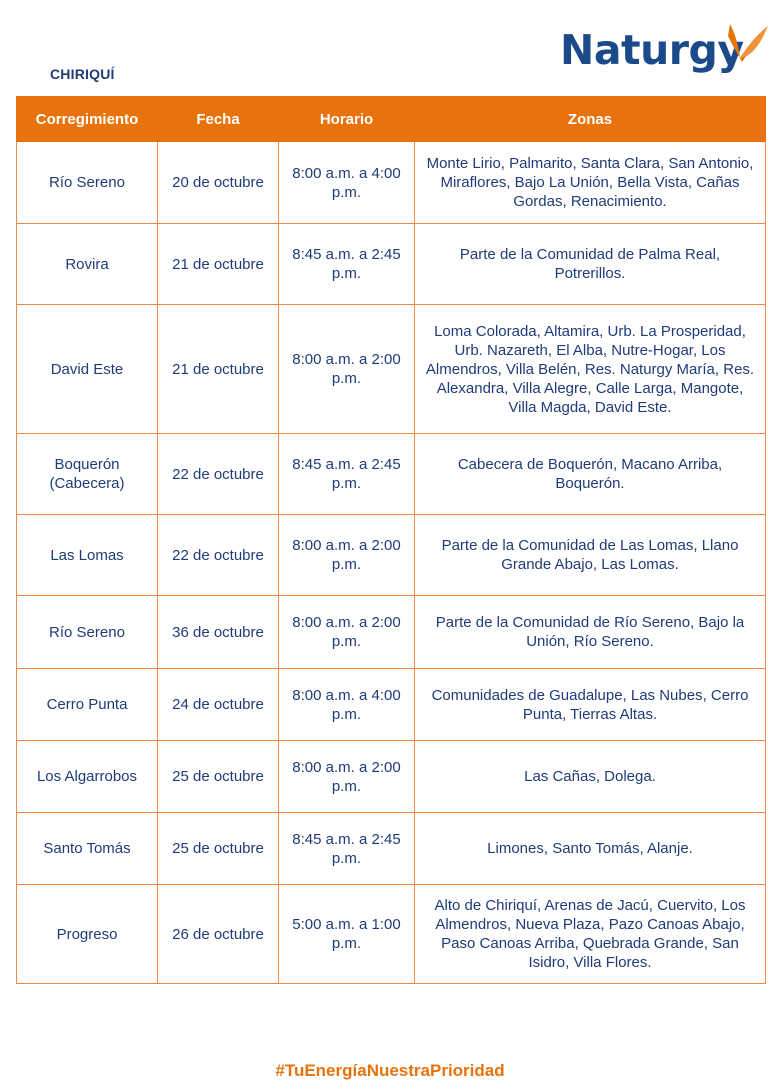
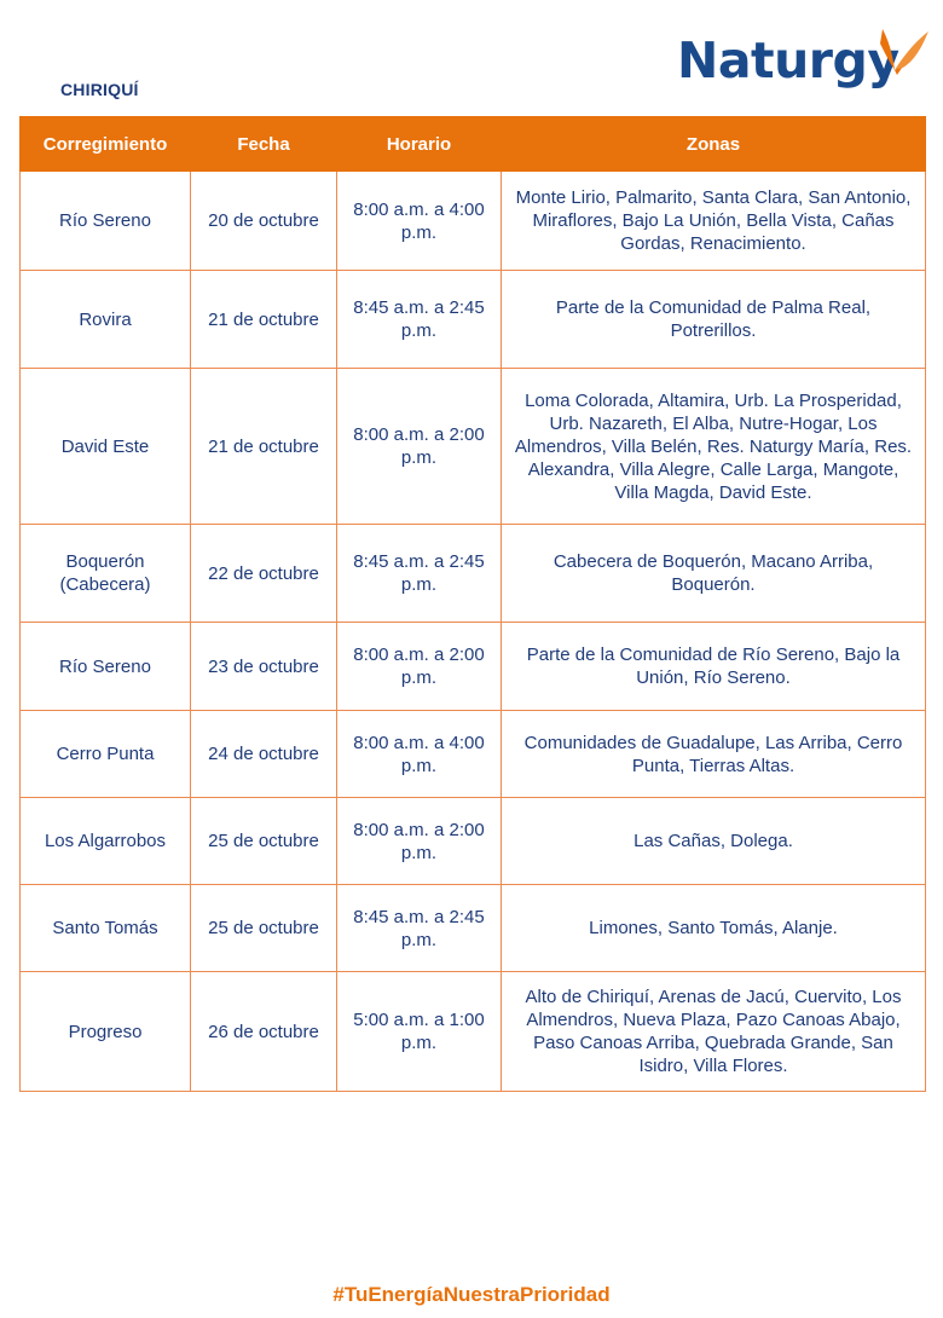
  CHIRIQUÍ
  Naturgy
  Corregimiento	Fecha	Horario	Zonas
  Río Sereno	20 de octubre	8:00 a.m. a 4:00 p.m.	Monte Lirio, Palmarito, Santa Clara, San Antonio, Miraflores, Bajo La Unión, Bella Vista, Cañas Gordas, Renacimiento.
  Rovira	21 de octubre	8:45 a.m. a 2:45 p.m.	Parte de la Comunidad de Palma Real, Potrerillos.
  David Este	21 de octubre	8:00 a.m. a 2:00 p.m.	Loma Colorada, Altamira, Urb. La Prosperidad, Urb. Nazareth, El Alba, Nutre-Hogar, Los Almendros, Villa Belén, Res. Naturgy María, Res. Alexandra, Villa Alegre, Calle Larga, Mangote, Villa Magda, David Este.
  Boquerón (Cabecera)	22 de octubre	8:45 a.m. a 2:45 p.m.	Cabecera de Boquerón, Macano Arriba, Boquerón.
- Las Lomas	22 de octubre	8:00 a.m. a 2:00 p.m.	Parte de la Comunidad de Las Lomas, Llano Grande Abajo, Las Lomas.
- Río Sereno	36 de octubre	8:00 a.m. a 2:00 p.m.	Parte de la Comunidad de Río Sereno, Bajo la Unión, Río Sereno.
+ Río Sereno	23 de octubre	8:00 a.m. a 2:00 p.m.	Parte de la Comunidad de Río Sereno, Bajo la Unión, Río Sereno.
- Cerro Punta	24 de octubre	8:00 a.m. a 4:00 p.m.	Comunidades de Guadalupe, Las Nubes, Cerro Punta, Tierras Altas.
+ Cerro Punta	24 de octubre	8:00 a.m. a 4:00 p.m.	Comunidades de Guadalupe, Las Arriba, Cerro Punta, Tierras Altas.
  Los Algarrobos	25 de octubre	8:00 a.m. a 2:00 p.m.	Las Cañas, Dolega.
  Santo Tomás	25 de octubre	8:45 a.m. a 2:45 p.m.	Limones, Santo Tomás, Alanje.
  Progreso	26 de octubre	5:00 a.m. a 1:00 p.m.	Alto de Chiriquí, Arenas de Jacú, Cuervito, Los Almendros, Nueva Plaza, Pazo Canoas Abajo, Paso Canoas Arriba, Quebrada Grande, San Isidro, Villa Flores.
  #TuEnergíaNuestraPrioridad
